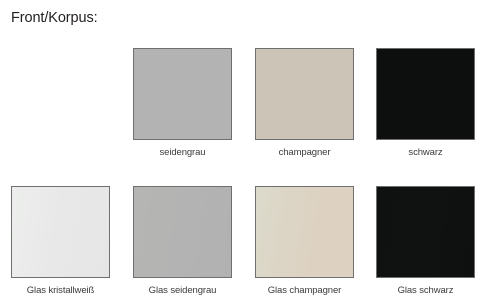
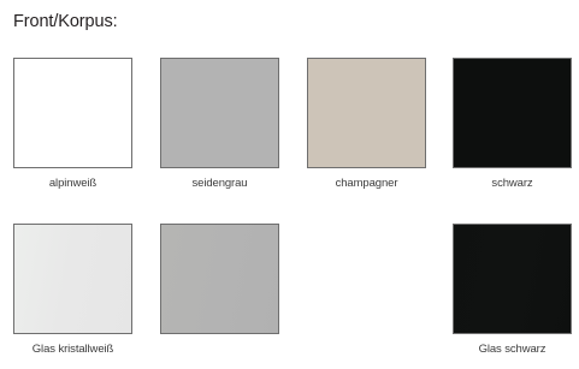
  Front/Korpus:
+ alpinweiß
  seidengrau
  champagner
  schwarz
  Glas kristallweiß
- Glas seidengrau
- Glas champagner
  Glas schwarz
